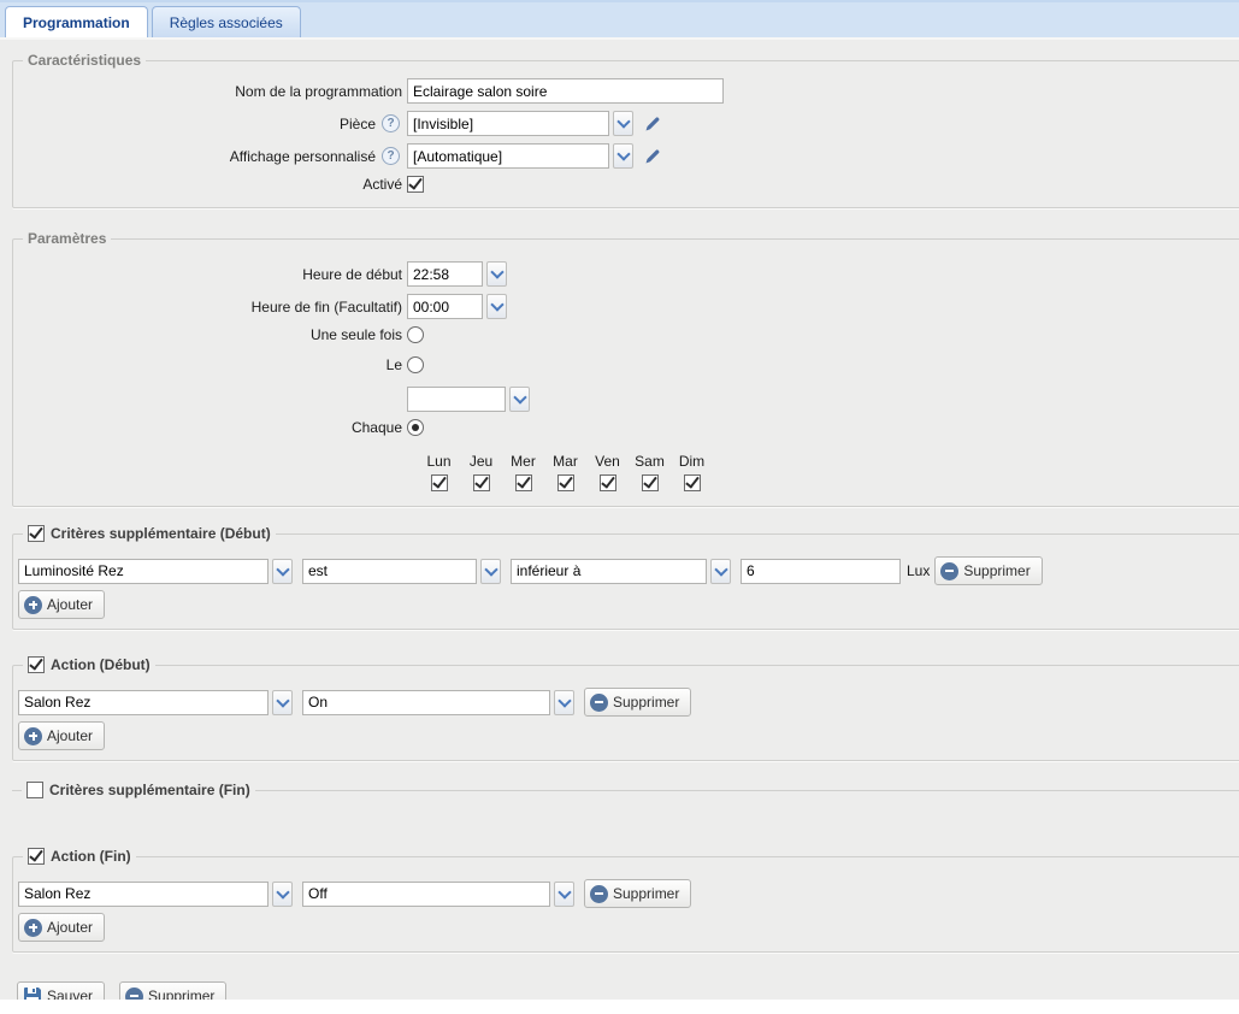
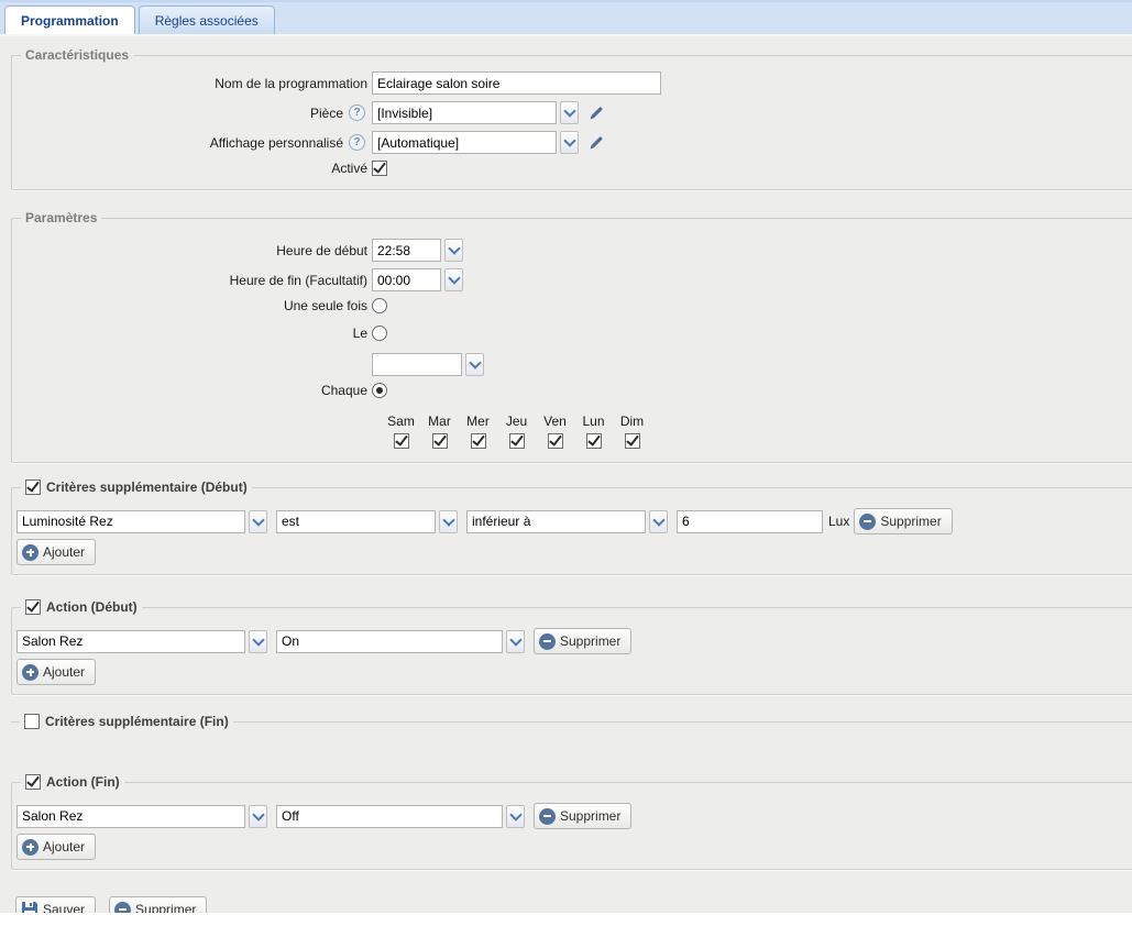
  Programmation
  Règles associées
  Caractéristiques
  Nom de la programmation
  Eclairage salon soire
  Pièce
  [Invisible]
  Affichage personnalisé
  [Automatique]
  Activé
  Paramètres
  Heure de début
  22:58
  Heure de fin (Facultatif)
  00:00
  Une seule fois
  Le
  Chaque
- Lun
+ Sam
- Jeu
+ Mar
  Mer
- Mar
+ Jeu
  Ven
- Sam
+ Lun
  Dim
  Critères supplémentaire (Début)
  Luminosité Rez
  est
  inférieur à
  6
  Lux
  Supprimer
  Ajouter
  Action (Début)
  Salon Rez
  On
  Supprimer
  Ajouter
  Critères supplémentaire (Fin)
  Action (Fin)
  Salon Rez
  Off
  Supprimer
  Ajouter
  Sauver
  Supprimer
